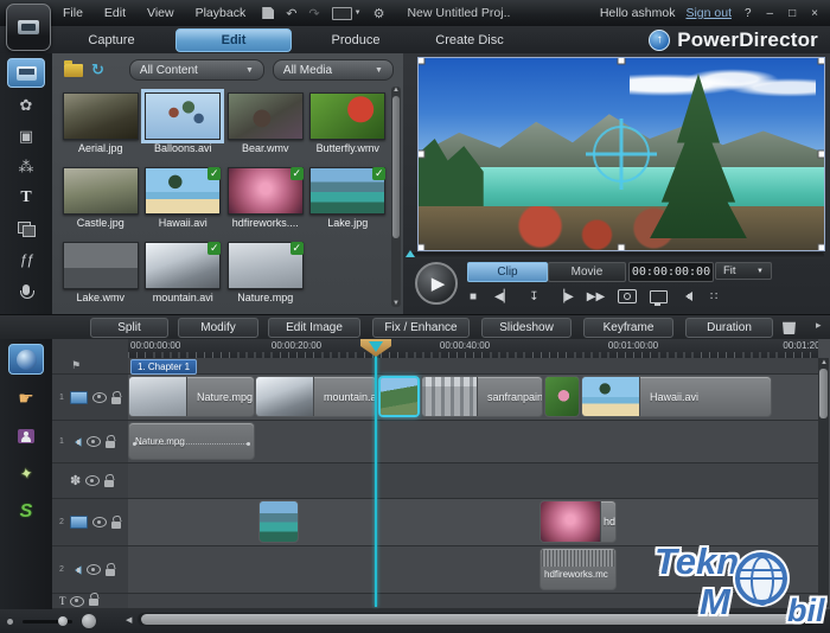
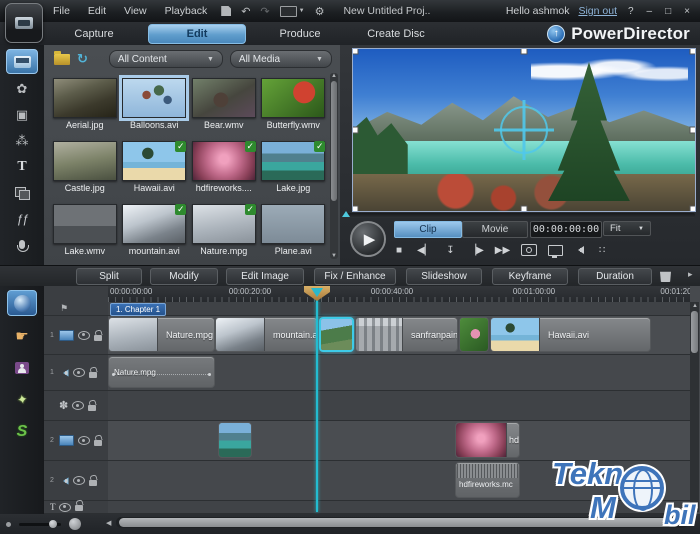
  File
  Edit
  View
  Playback
  ↶
  ↷
  ⚙
  New Untitled Proj..
  Hello ashmok
  Sign out
  ?
  –
  □
  ×
  Capture
  Edit
  Produce
  Create Disc
  ↑
  PowerDirector
  ✿
  ▣
  ⁂
  T
  ƒƒ
  ↻
  All Content
  All Media
  Aerial.jpg
  Balloons.avi
  Bear.wmv
  Butterfly.wmv
  Castle.jpg
  ✓
  Hawaii.avi
  ✓
  hdfireworks....
  ✓
  Lake.jpg
  Lake.wmv
  ✓
  mountain.avi
  ✓
  Nature.mpg
+ Plane.avi
  ▶
  Clip
  Movie
  00:00:00:00
  Fit
  ■
  ◀▏
  ↧
  ▕▶
  ▶▶
  ∷
  Split
  Modify
  Edit Image
  Fix / Enhance
  Slideshow
  Keyframe
  Duration
  ▸
  ☛
  S
  ⚑
  ✽
  T
  00:00:00:00
  00:00:20:00
  00:00:40:00
  00:01:00:00
  00:01:20
  1. Chapter 1
  Nature.mpg
  mountain.
  sanfranpain
  Hawaii.avi
  Nature.mpg
  hd
  hdfireworks.mc
  Tekn
  M
  bil
